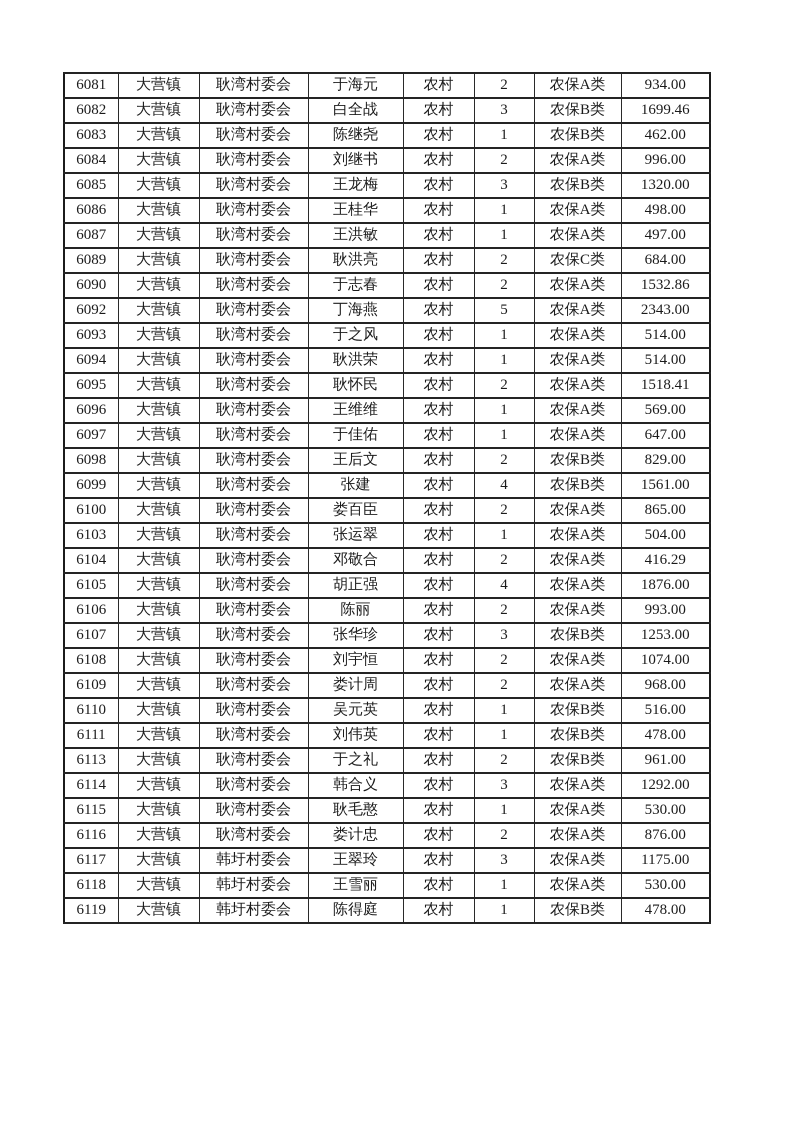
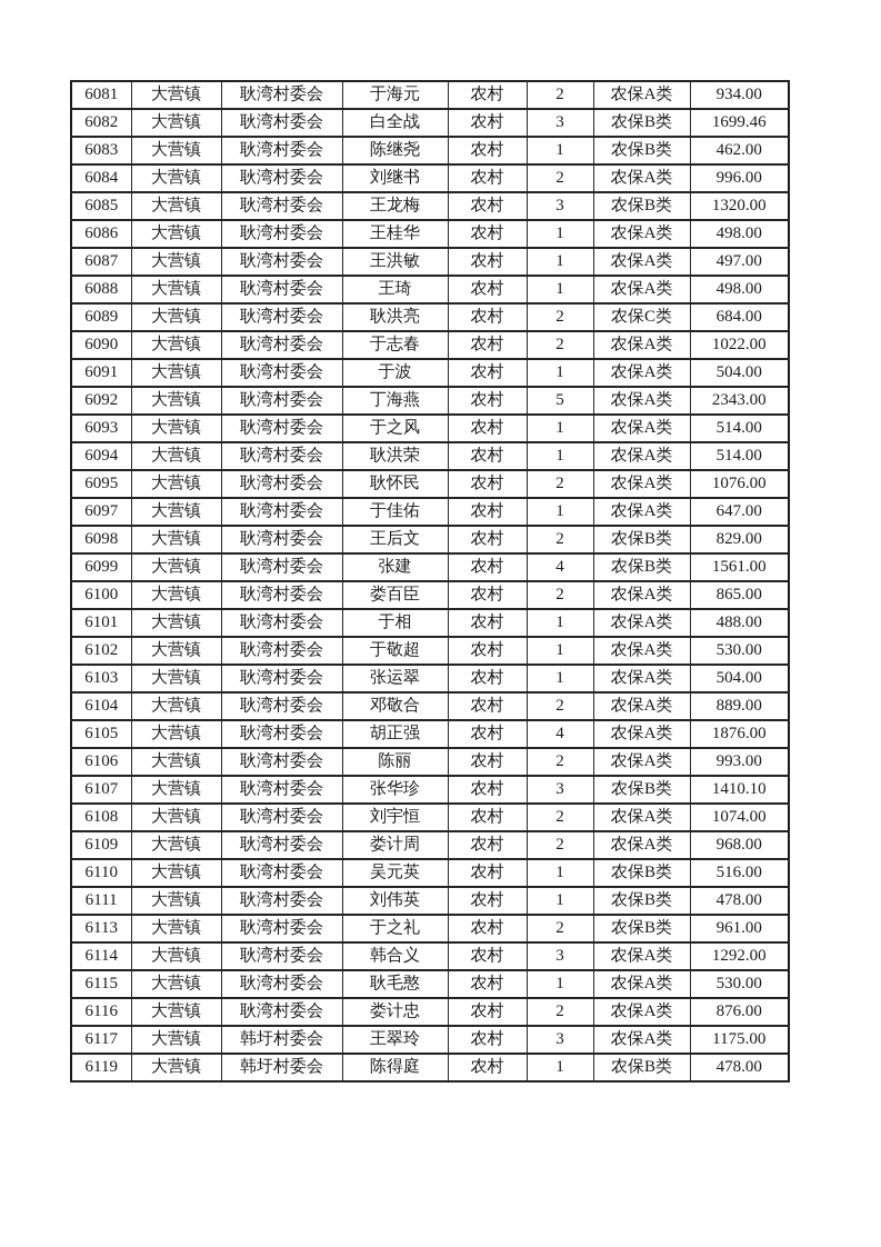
  6081	大营镇	耿湾村委会	于海元	农村	2	农保A类	934.00
  6082	大营镇	耿湾村委会	白全战	农村	3	农保B类	1699.46
  6083	大营镇	耿湾村委会	陈继尧	农村	1	农保B类	462.00
  6084	大营镇	耿湾村委会	刘继书	农村	2	农保A类	996.00
  6085	大营镇	耿湾村委会	王龙梅	农村	3	农保B类	1320.00
  6086	大营镇	耿湾村委会	王桂华	农村	1	农保A类	498.00
  6087	大营镇	耿湾村委会	王洪敏	农村	1	农保A类	497.00
+ 6088	大营镇	耿湾村委会	王琦	农村	1	农保A类	498.00
  6089	大营镇	耿湾村委会	耿洪亮	农村	2	农保C类	684.00
- 6090	大营镇	耿湾村委会	于志春	农村	2	农保A类	1532.86
+ 6090	大营镇	耿湾村委会	于志春	农村	2	农保A类	1022.00
+ 6091	大营镇	耿湾村委会	于波	农村	1	农保A类	504.00
  6092	大营镇	耿湾村委会	丁海燕	农村	5	农保A类	2343.00
  6093	大营镇	耿湾村委会	于之风	农村	1	农保A类	514.00
  6094	大营镇	耿湾村委会	耿洪荣	农村	1	农保A类	514.00
- 6095	大营镇	耿湾村委会	耿怀民	农村	2	农保A类	1518.41
+ 6095	大营镇	耿湾村委会	耿怀民	农村	2	农保A类	1076.00
- 6096	大营镇	耿湾村委会	王维维	农村	1	农保A类	569.00
  6097	大营镇	耿湾村委会	于佳佑	农村	1	农保A类	647.00
  6098	大营镇	耿湾村委会	王后文	农村	2	农保B类	829.00
  6099	大营镇	耿湾村委会	张建	农村	4	农保B类	1561.00
  6100	大营镇	耿湾村委会	娄百臣	农村	2	农保A类	865.00
+ 6101	大营镇	耿湾村委会	于相	农村	1	农保A类	488.00
+ 6102	大营镇	耿湾村委会	于敬超	农村	1	农保A类	530.00
  6103	大营镇	耿湾村委会	张运翠	农村	1	农保A类	504.00
- 6104	大营镇	耿湾村委会	邓敬合	农村	2	农保A类	416.29
+ 6104	大营镇	耿湾村委会	邓敬合	农村	2	农保A类	889.00
  6105	大营镇	耿湾村委会	胡正强	农村	4	农保A类	1876.00
  6106	大营镇	耿湾村委会	陈丽	农村	2	农保A类	993.00
- 6107	大营镇	耿湾村委会	张华珍	农村	3	农保B类	1253.00
+ 6107	大营镇	耿湾村委会	张华珍	农村	3	农保B类	1410.10
  6108	大营镇	耿湾村委会	刘宇恒	农村	2	农保A类	1074.00
  6109	大营镇	耿湾村委会	娄计周	农村	2	农保A类	968.00
  6110	大营镇	耿湾村委会	吴元英	农村	1	农保B类	516.00
  6111	大营镇	耿湾村委会	刘伟英	农村	1	农保B类	478.00
  6113	大营镇	耿湾村委会	于之礼	农村	2	农保B类	961.00
  6114	大营镇	耿湾村委会	韩合义	农村	3	农保A类	1292.00
  6115	大营镇	耿湾村委会	耿毛憨	农村	1	农保A类	530.00
  6116	大营镇	耿湾村委会	娄计忠	农村	2	农保A类	876.00
  6117	大营镇	韩圩村委会	王翠玲	农村	3	农保A类	1175.00
- 6118	大营镇	韩圩村委会	王雪丽	农村	1	农保A类	530.00
  6119	大营镇	韩圩村委会	陈得庭	农村	1	农保B类	478.00
